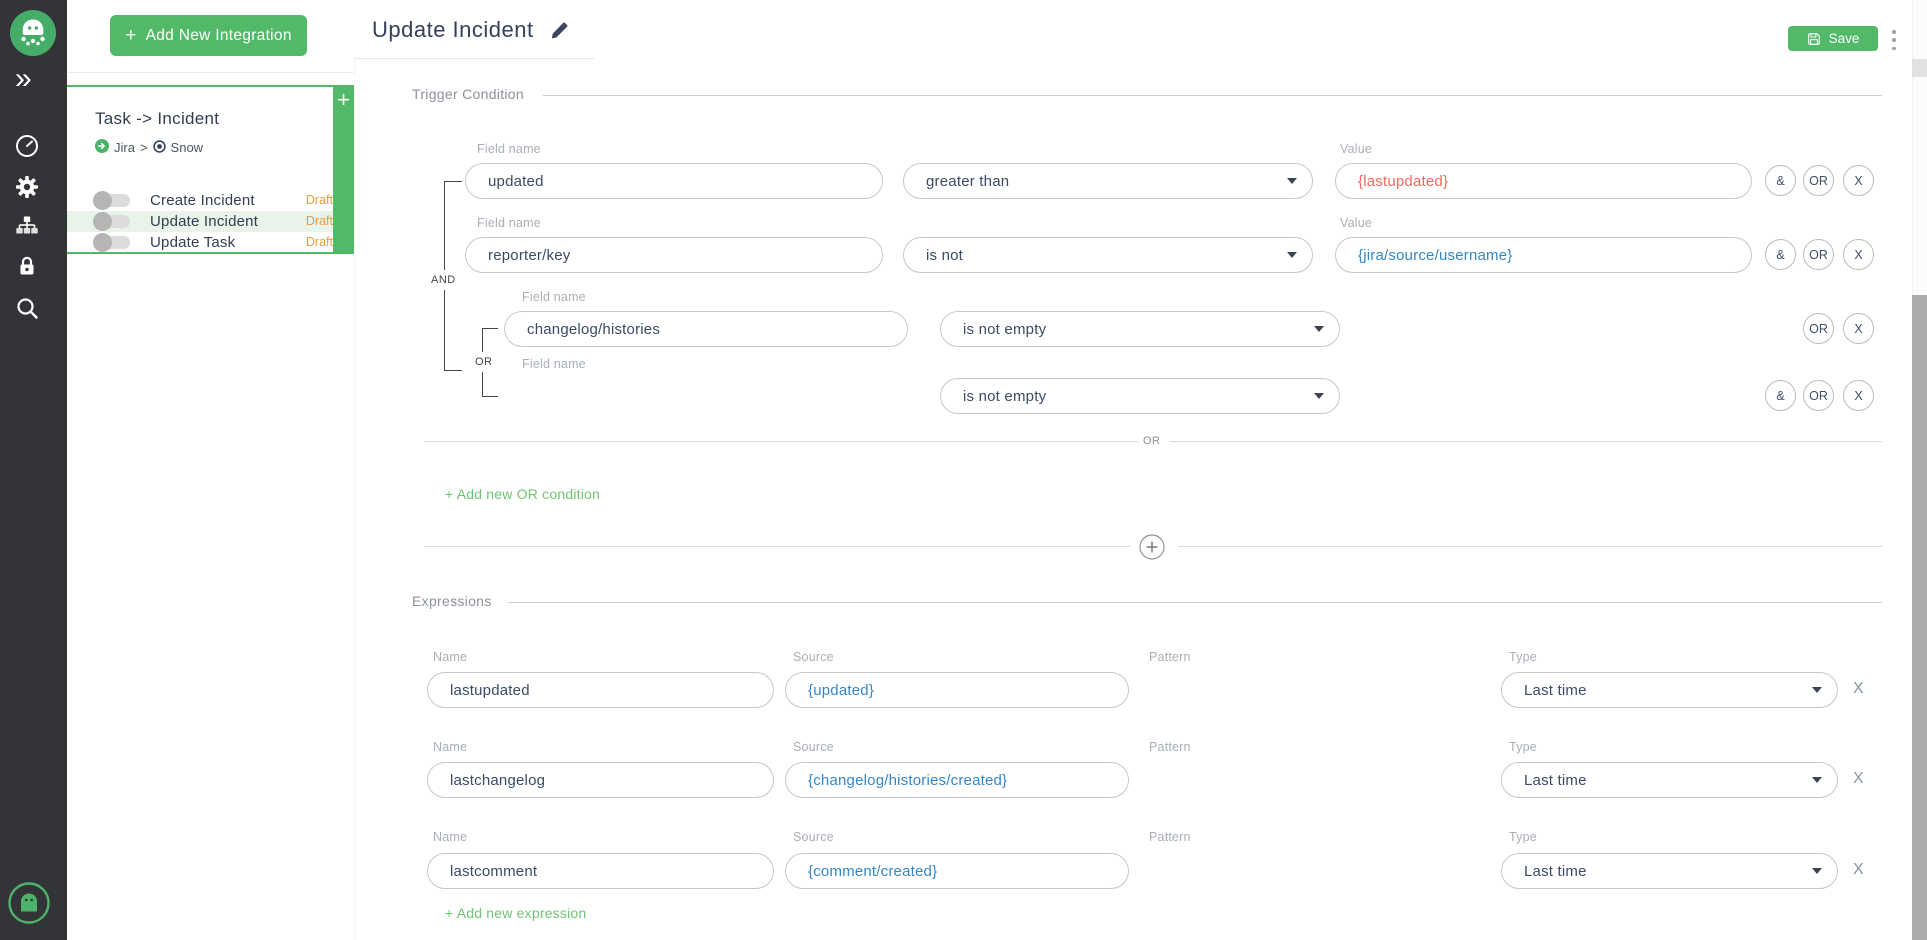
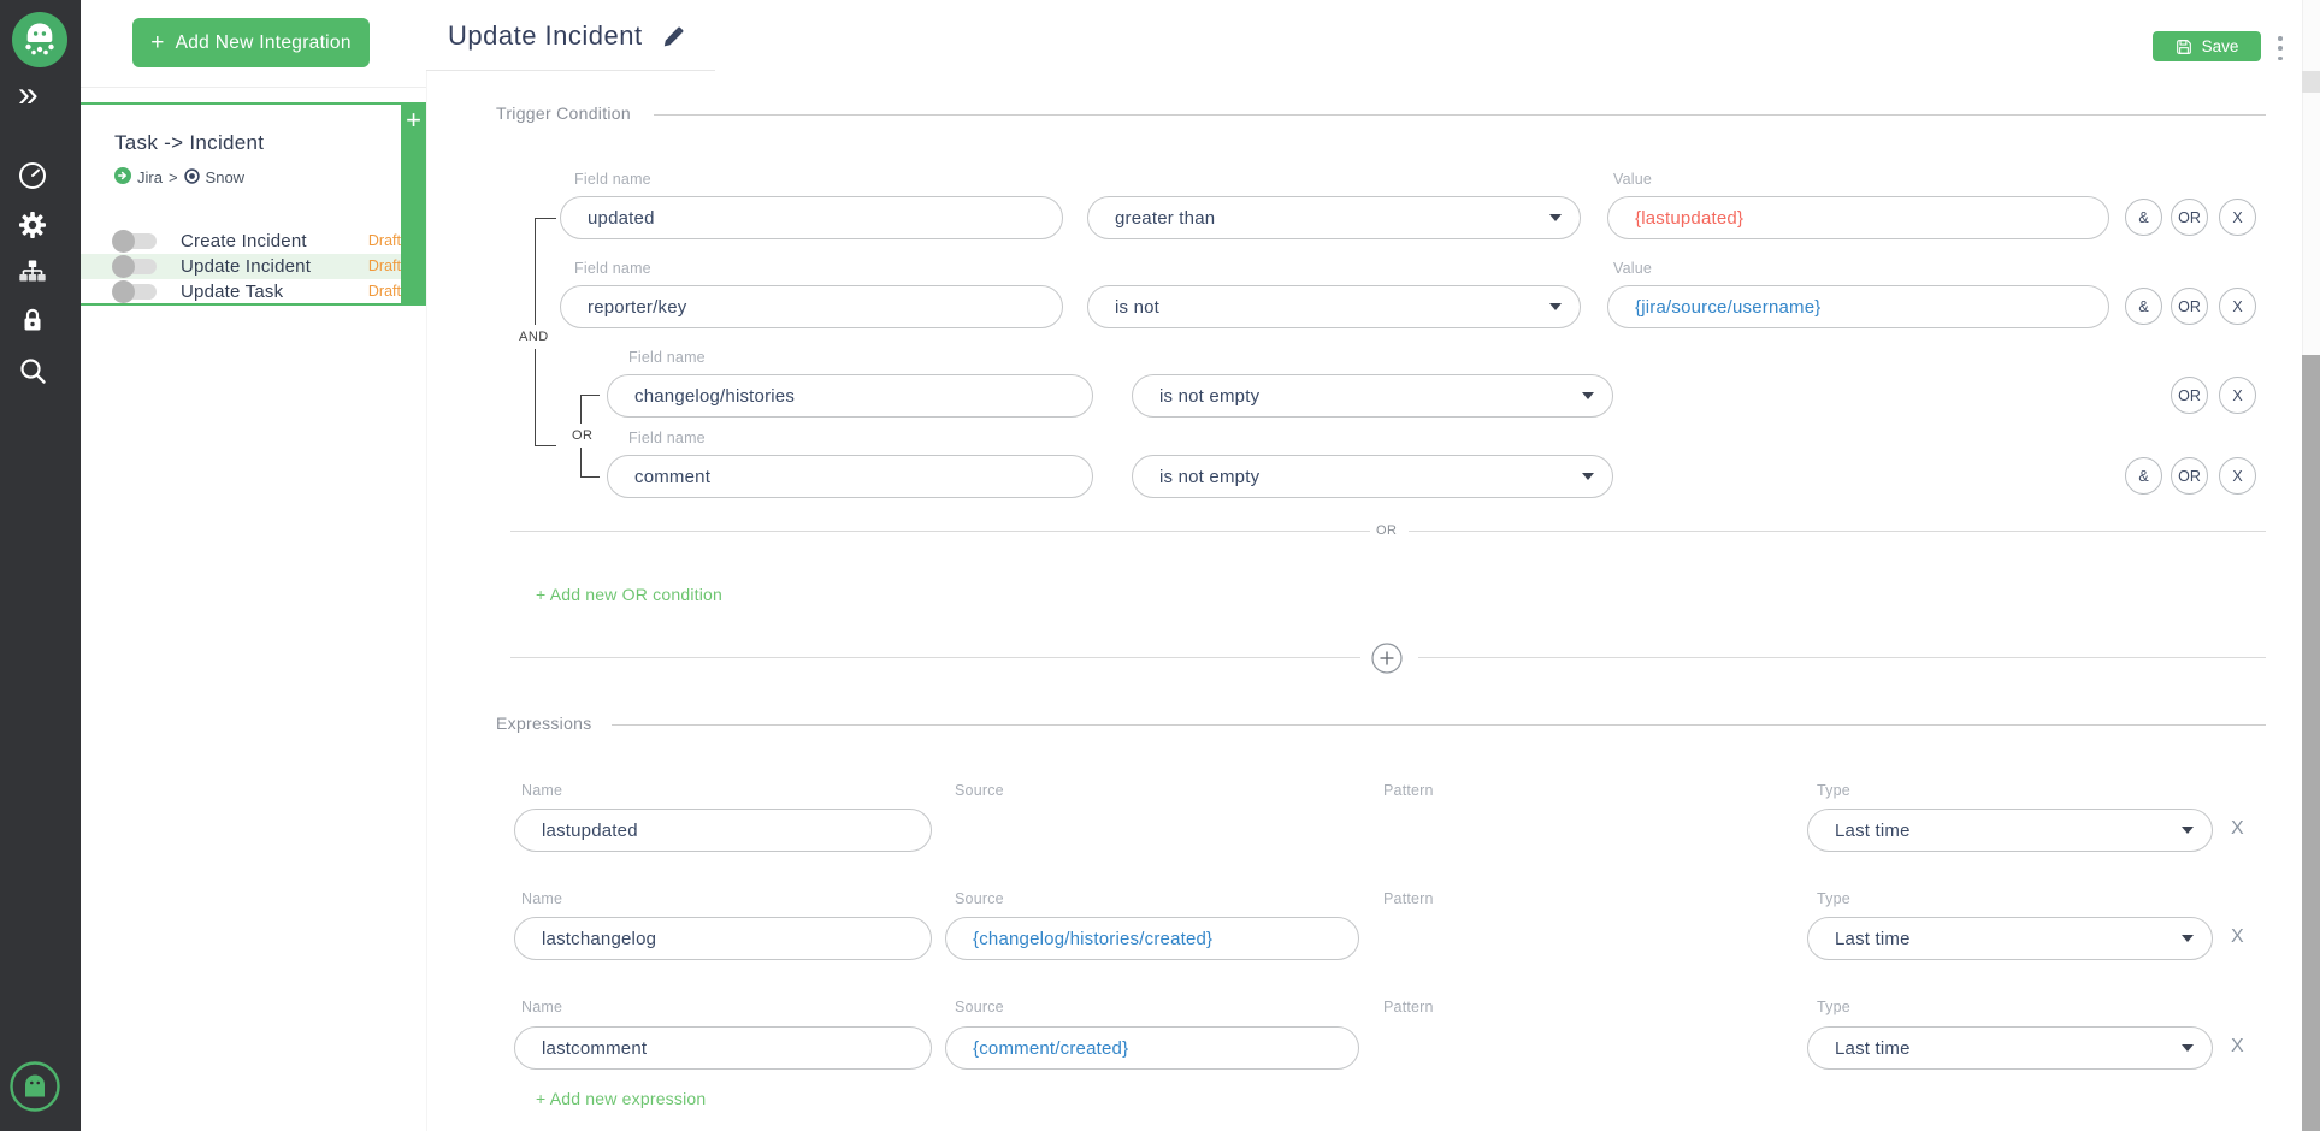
  »
  +
  Add New Integration
  +
  Task -> Incident
  Jira
  >
  Snow
  Create Incident
  Draft
  Update Incident
  Draft
  Update Task
  Draft
  Update Incident
  Save
  Trigger Condition
  Field name
  updated
  greater than
  Value
  {lastupdated}
  &
  OR
  X
  Field name
  reporter/key
  is not
  Value
  {jira/source/username}
  &
  OR
  X
  Field name
  changelog/histories
  is not empty
  OR
  X
  Field name
+ comment
  is not empty
  &
  OR
  X
  AND
  OR
  OR
  + Add new OR condition
  Expressions
  Name
  Source
  Pattern
  Type
  lastupdated
- {updated}
  Last time
  X
  Name
  Source
  Pattern
  Type
  lastchangelog
  {changelog/histories/created}
  Last time
  X
  Name
  Source
  Pattern
  Type
  lastcomment
  {comment/created}
  Last time
  X
  + Add new expression
